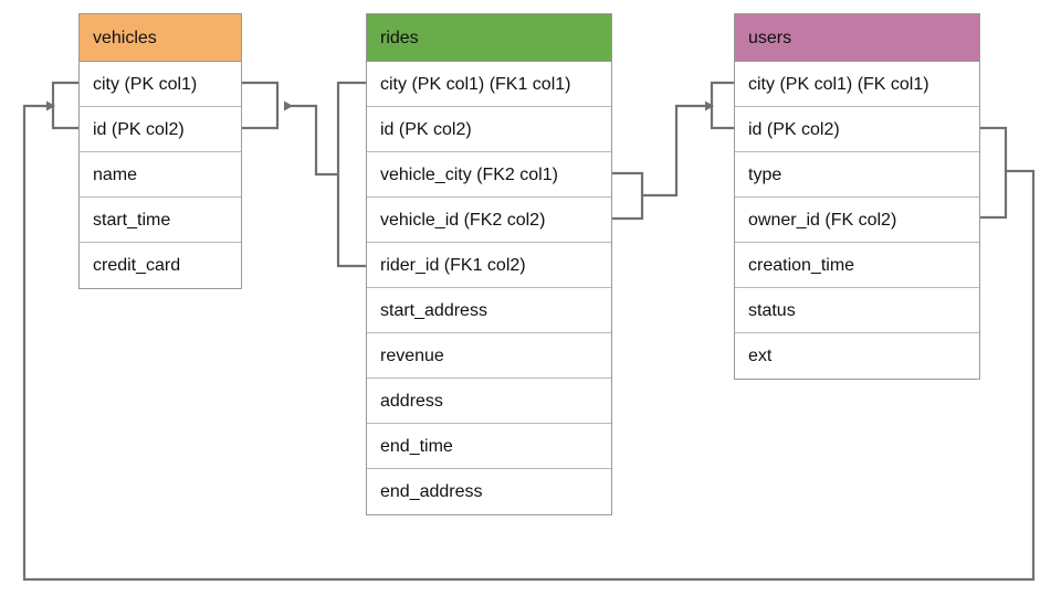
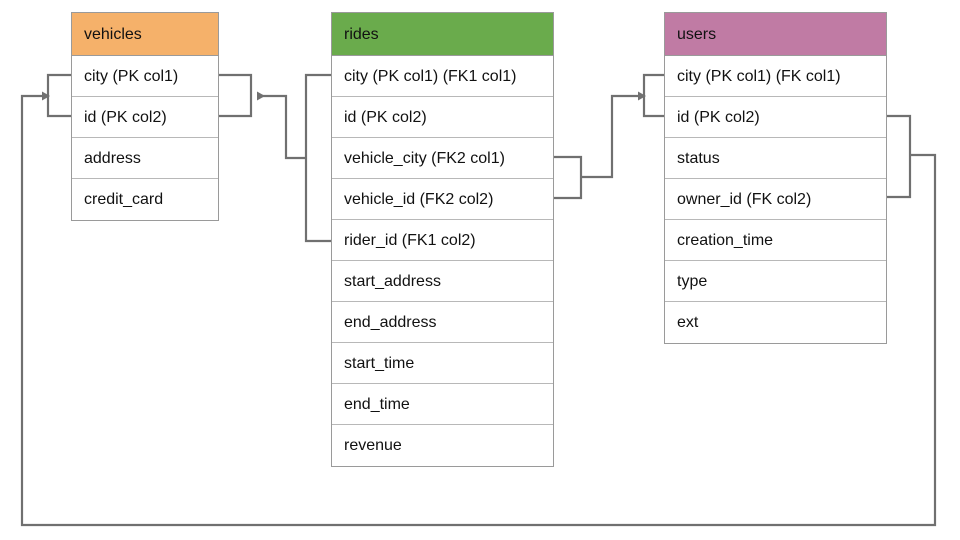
  vehicles
  city (PK col1)
  id (PK col2)
- name
- start_time
+ address
  credit_card
  rides
  city (PK col1) (FK1 col1)
  id (PK col2)
  vehicle_city (FK2 col1)
  vehicle_id (FK2 col2)
  rider_id (FK1 col2)
  start_address
- revenue
+ end_address
- address
+ start_time
  end_time
- end_address
+ revenue
  users
  city (PK col1) (FK col1)
  id (PK col2)
- type
+ status
  owner_id (FK col2)
  creation_time
- status
+ type
  ext
